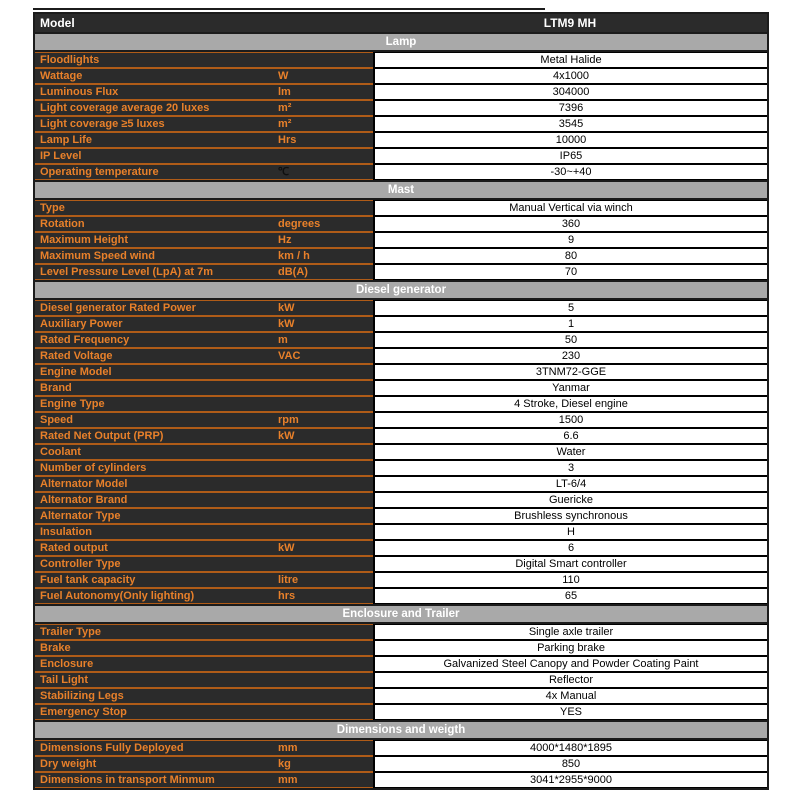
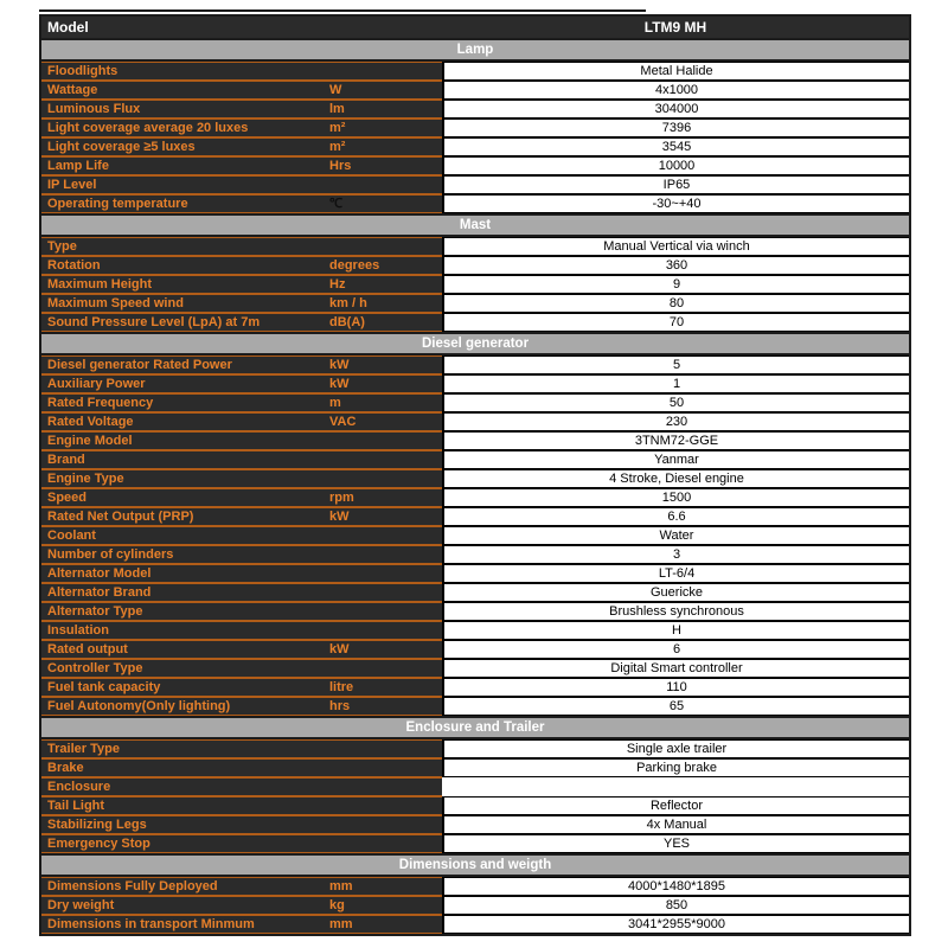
  Model
  LTM9 MH
  Lamp
  Floodlights
  Metal Halide
  Wattage
  W
  4x1000
  Luminous Flux
  lm
  304000
  Light coverage average 20 luxes
  m²
  7396
  Light coverage ≥5 luxes
  m²
  3545
  Lamp Life
  Hrs
  10000
  IP Level
  IP65
  Operating temperature
  ℃
  -30~+40
  Mast
  Type
  Manual Vertical via winch
  Rotation
  degrees
  360
  Maximum Height
  Hz
  9
  Maximum Speed wind
  km / h
  80
- Level Pressure Level (LpA) at 7m
+ Sound Pressure Level (LpA) at 7m
  dB(A)
  70
  Diesel generator
  Diesel generator Rated Power
  kW
  5
  Auxiliary Power
  kW
  1
  Rated Frequency
  m
  50
  Rated Voltage
  VAC
  230
  Engine Model
  3TNM72-GGE
  Brand
  Yanmar
  Engine Type
  4 Stroke, Diesel engine
  Speed
  rpm
  1500
  Rated Net Output (PRP)
  kW
  6.6
  Coolant
  Water
  Number of cylinders
  3
  Alternator Model
  LT-6/4
  Alternator Brand
  Guericke
  Alternator Type
  Brushless synchronous
  Insulation
  H
  Rated output
  kW
  6
  Controller Type
  Digital Smart controller
  Fuel tank capacity
  litre
  110
  Fuel Autonomy(Only lighting)
  hrs
  65
  Enclosure and Trailer
  Trailer Type
  Single axle trailer
  Brake
  Parking brake
  Enclosure
- Galvanized Steel Canopy and Powder Coating Paint
  Tail Light
  Reflector
  Stabilizing Legs
  4x Manual
  Emergency Stop
  YES
  Dimensions and weigth
  Dimensions Fully Deployed
  mm
  4000*1480*1895
  Dry weight
  kg
  850
  Dimensions in transport Minmum
  mm
  3041*2955*9000
